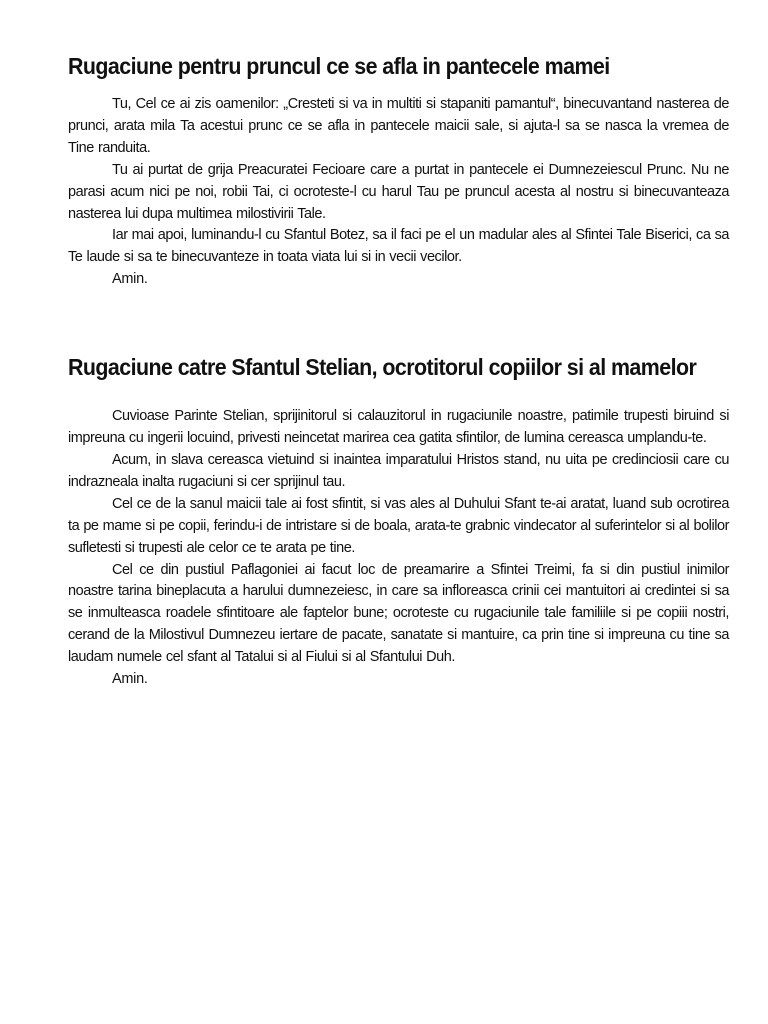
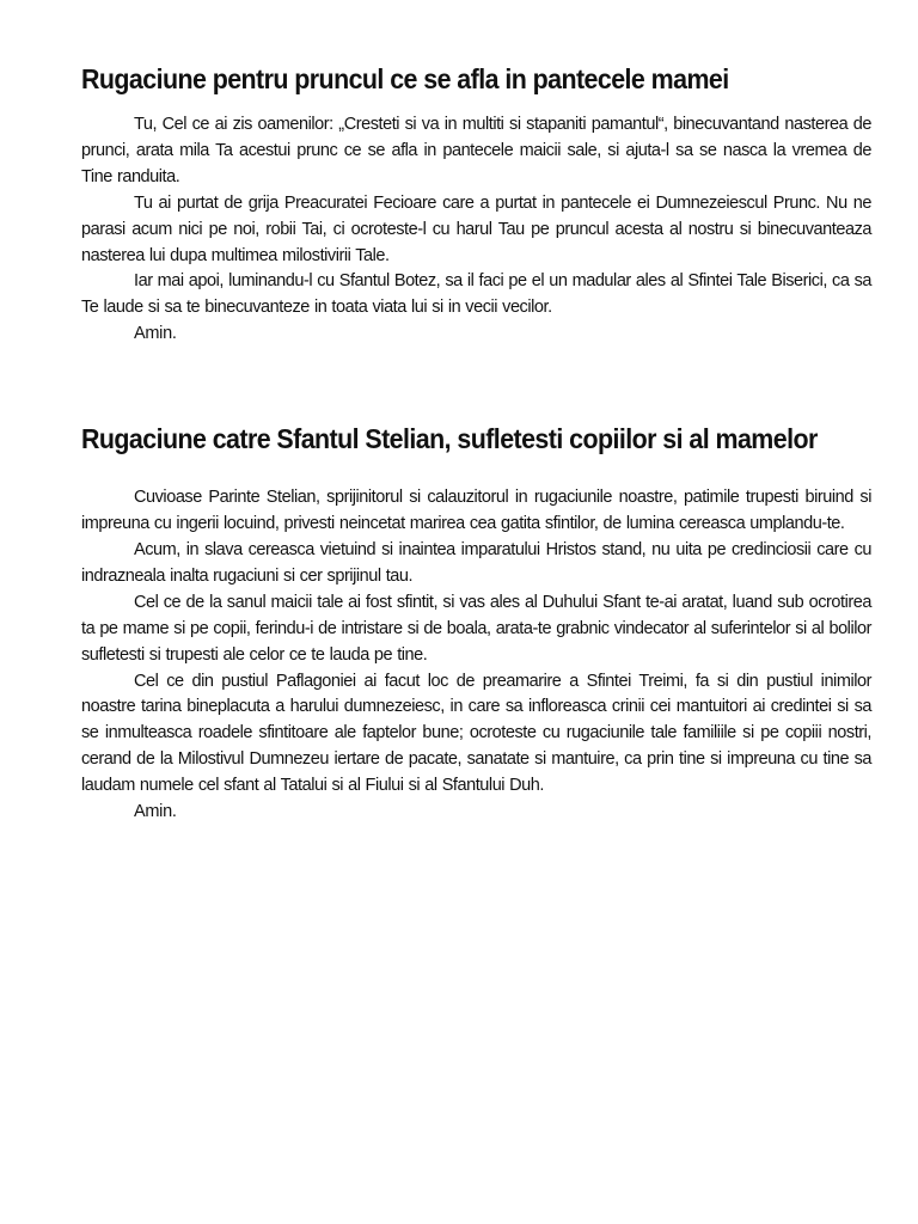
  Rugaciune pentru pruncul ce se afla in pantecele mamei
  Tu, Cel ce ai zis oamenilor: „Cresteti si va in multiti si stapaniti pamantul“, binecuvantand nasterea de prunci, arata mila Ta acestui prunc ce se afla in pantecele maicii sale, si ajuta-l sa se nasca la vremea de Tine randuita.
  Tu ai purtat de grija Preacuratei Fecioare care a purtat in pantecele ei Dumnezeiescul Prunc. Nu ne parasi acum nici pe noi, robii Tai, ci ocroteste-l cu harul Tau pe pruncul acesta al nostru si binecuvanteaza nasterea lui dupa multimea milostivirii Tale.
  Iar mai apoi, luminandu-l cu Sfantul Botez, sa il faci pe el un madular ales al Sfintei Tale Biserici, ca sa Te laude si sa te binecuvanteze in toata viata lui si in vecii vecilor.
  Amin.
- Rugaciune catre Sfantul Stelian, ocrotitorul copiilor si al mamelor
+ Rugaciune catre Sfantul Stelian, sufletesti copiilor si al mamelor
  Cuvioase Parinte Stelian, sprijinitorul si calauzitorul in rugaciunile noastre, patimile trupesti biruind si impreuna cu ingerii locuind, privesti neincetat marirea cea gatita sfintilor, de lumina cereasca umplandu-te.
  Acum, in slava cereasca vietuind si inaintea imparatului Hristos stand, nu uita pe credinciosii care cu indrazneala inalta rugaciuni si cer sprijinul tau.
- Cel ce de la sanul maicii tale ai fost sfintit, si vas ales al Duhului Sfant te-ai aratat, luand sub ocrotirea ta pe mame si pe copii, ferindu-i de intristare si de boala, arata-te grabnic vindecator al suferintelor si al bolilor sufletesti si trupesti ale celor ce te arata pe tine.
+ Cel ce de la sanul maicii tale ai fost sfintit, si vas ales al Duhului Sfant te-ai aratat, luand sub ocrotirea ta pe mame si pe copii, ferindu-i de intristare si de boala, arata-te grabnic vindecator al suferintelor si al bolilor sufletesti si trupesti ale celor ce te lauda pe tine.
  Cel ce din pustiul Paflagoniei ai facut loc de preamarire a Sfintei Treimi, fa si din pustiul inimilor noastre tarina bineplacuta a harului dumnezeiesc, in care sa infloreasca crinii cei mantuitori ai credintei si sa se inmulteasca roadele sfintitoare ale faptelor bune; ocroteste cu rugaciunile tale familiile si pe copiii nostri, cerand de la Milostivul Dumnezeu iertare de pacate, sanatate si mantuire, ca prin tine si impreuna cu tine sa laudam numele cel sfant al Tatalui si al Fiului si al Sfantului Duh.
  Amin.
